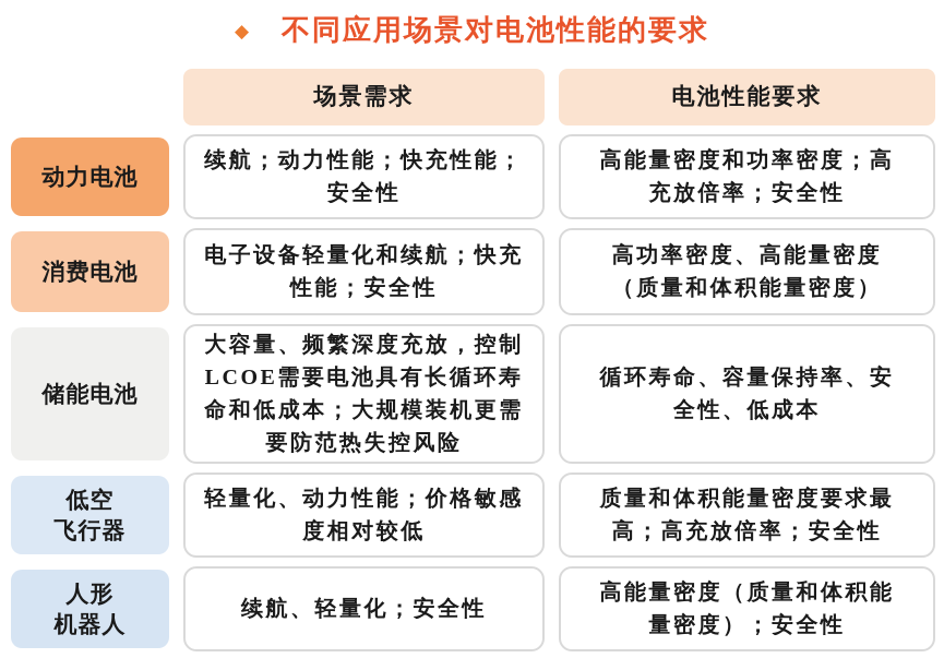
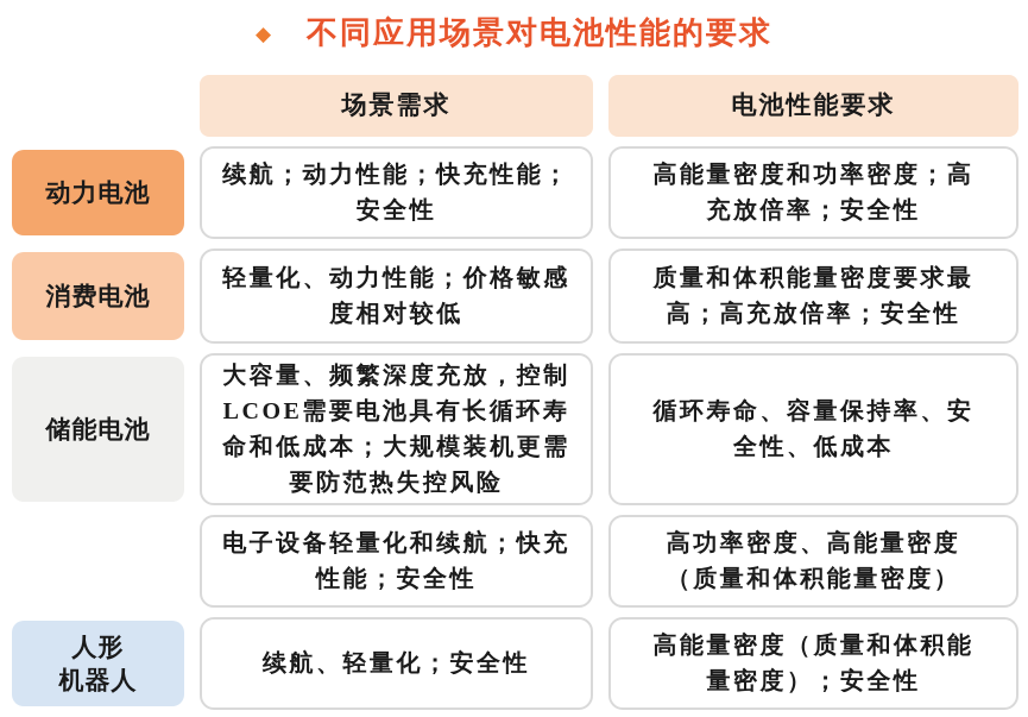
  ◆
  不同应用场景对电池性能的要求
  场景需求
  电池性能要求
  动力电池
  续航；动力性能；快充性能；安全性
  高能量密度和功率密度；高充放倍率；安全性
  消费电池
- 电子设备轻量化和续航；快充性能；安全性
+ 轻量化、动力性能；价格敏感度相对较低
- 高功率密度、高能量密度（质量和体积能量密度）
+ 质量和体积能量密度要求最高；高充放倍率；安全性
  储能电池
  大容量、频繁深度充放，控制LCOE需要电池具有长循环寿命和低成本；大规模装机更需要防范热失控风险
  循环寿命、容量保持率、安全性、低成本
- 低空
- 飞行器
- 轻量化、动力性能；价格敏感度相对较低
+ 电子设备轻量化和续航；快充性能；安全性
- 质量和体积能量密度要求最高；高充放倍率；安全性
+ 高功率密度、高能量密度（质量和体积能量密度）
  人形
  机器人
  续航、轻量化；安全性
  高能量密度（质量和体积能量密度）；安全性
